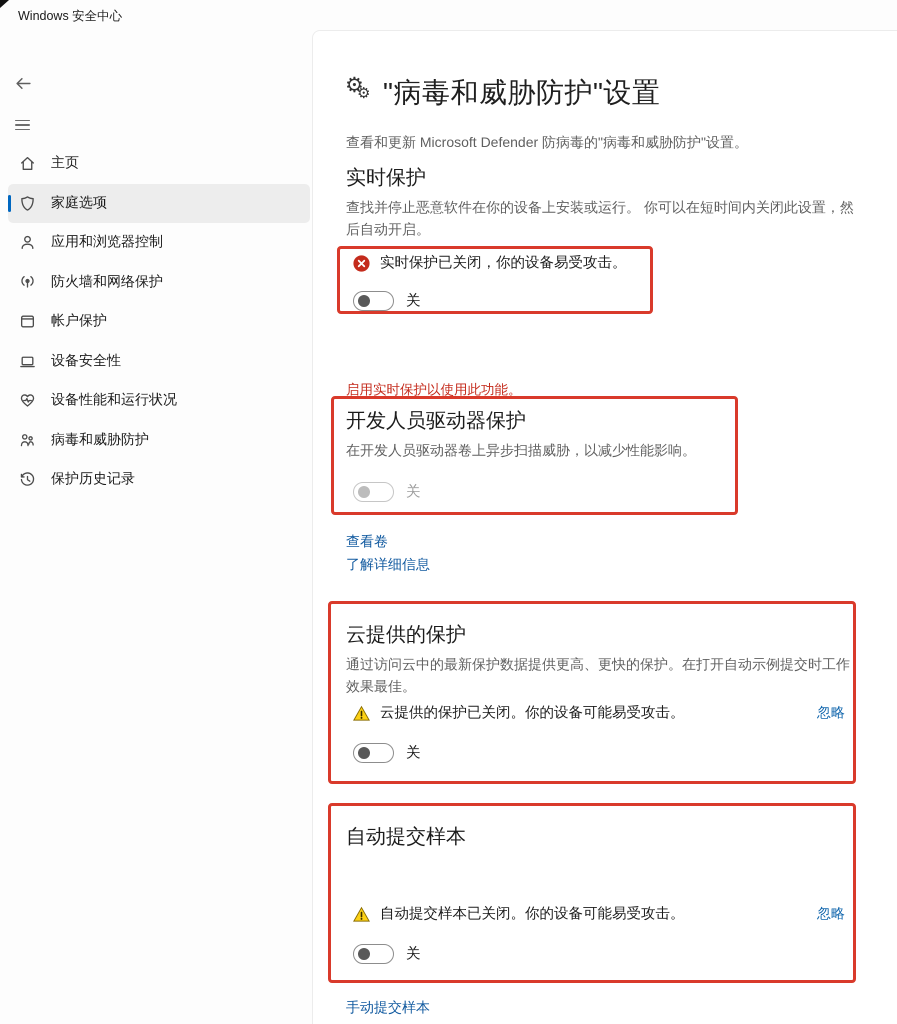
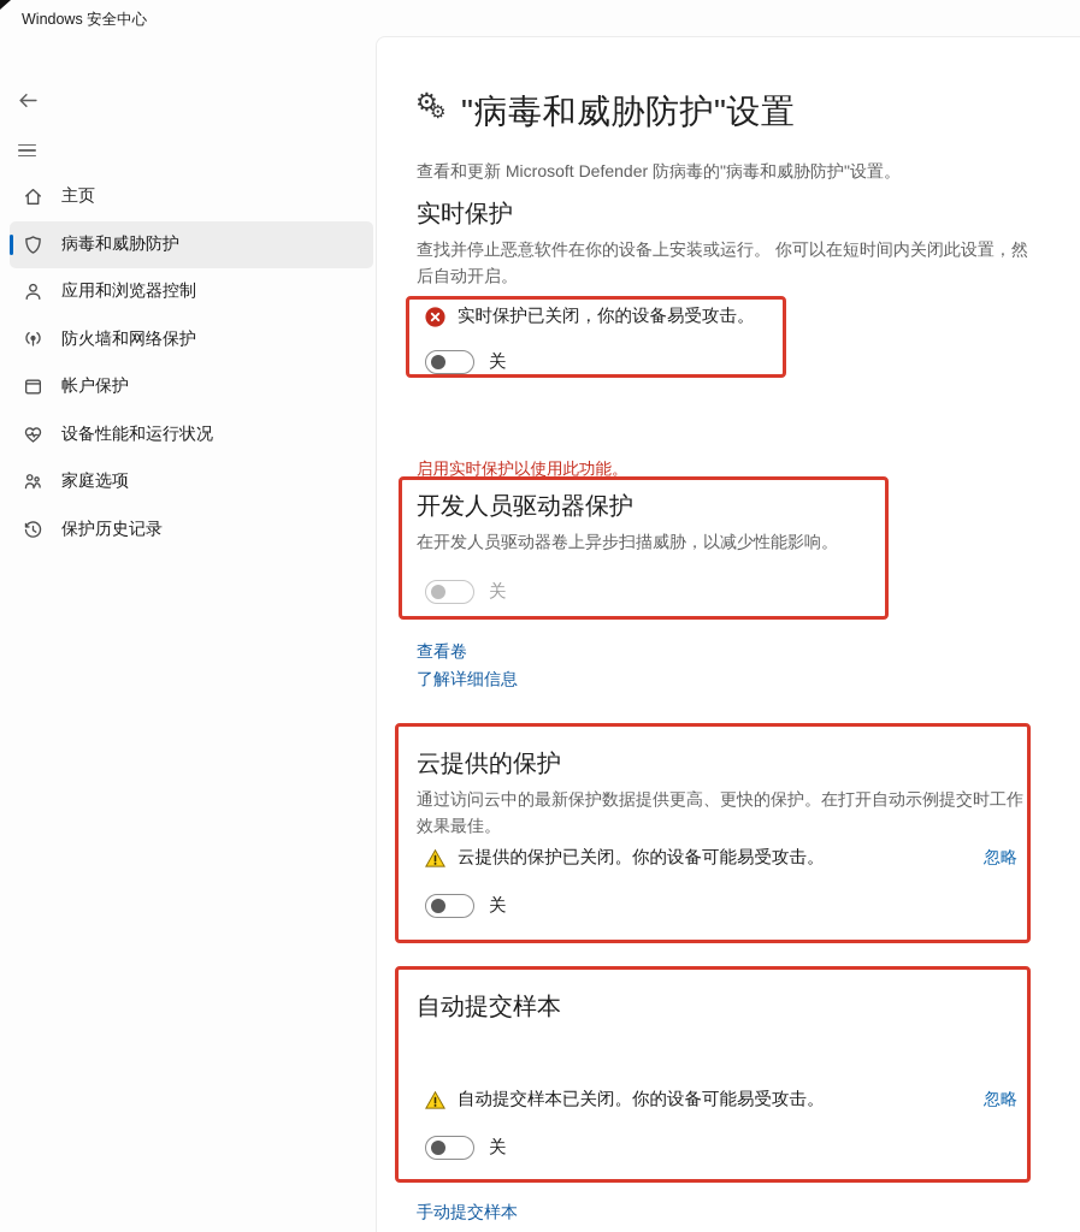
  Windows 安全中心
  主页
- 家庭选项
+ 病毒和威胁防护
  应用和浏览器控制
  防火墙和网络保护
  帐户保护
- 设备安全性
  设备性能和运行状况
- 病毒和威胁防护
+ 家庭选项
  保护历史记录
  ⚙
  ⚙
  "病毒和威胁防护"设置
  查看和更新 Microsoft Defender 防病毒的"病毒和威胁防护"设置。
  实时保护
  查找并停止恶意软件在你的设备上安装或运行。 你可以在短时间内关闭此设置，然后自动开启。
  实时保护已关闭，你的设备易受攻击。
  关
  启用实时保护以使用此功能。
  开发人员驱动器保护
  在开发人员驱动器卷上异步扫描威胁，以减少性能影响。
  关
  查看卷
  了解详细信息
  云提供的保护
  通过访问云中的最新保护数据提供更高、更快的保护。在打开自动示例提交时工作效果最佳。
  云提供的保护已关闭。你的设备可能易受攻击。
  忽略
  关
  自动提交样本
  自动提交样本已关闭。你的设备可能易受攻击。
  忽略
  关
  手动提交样本
